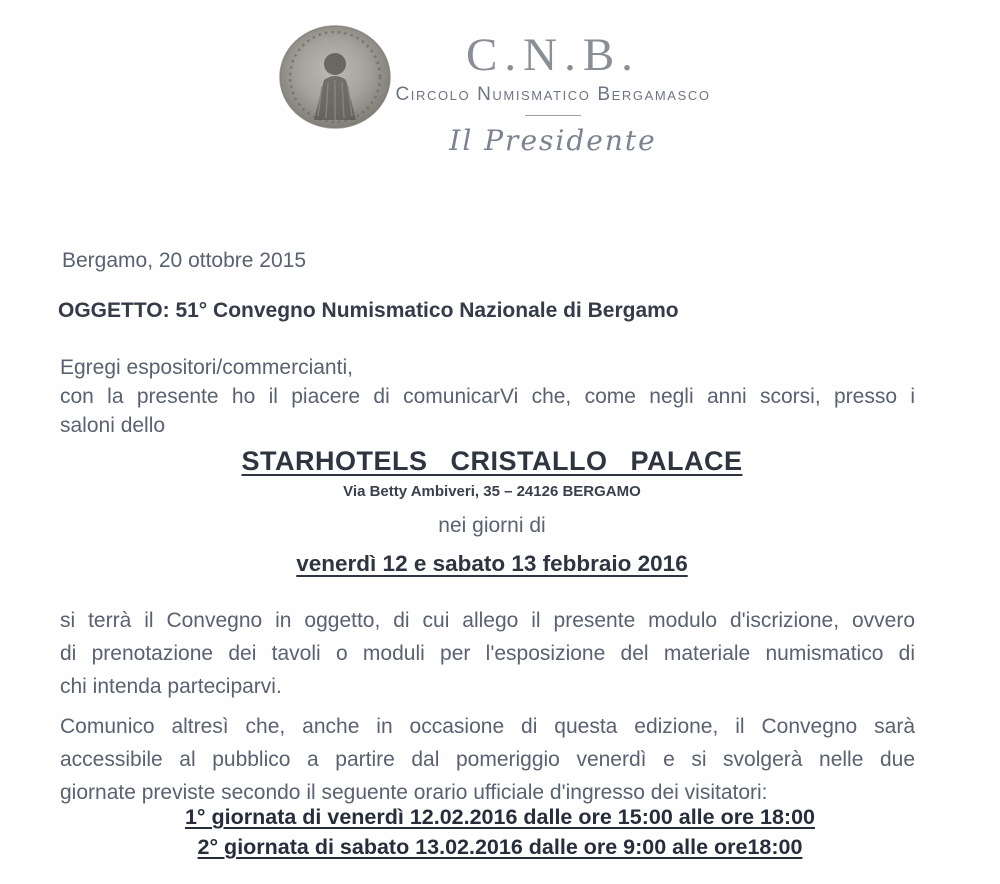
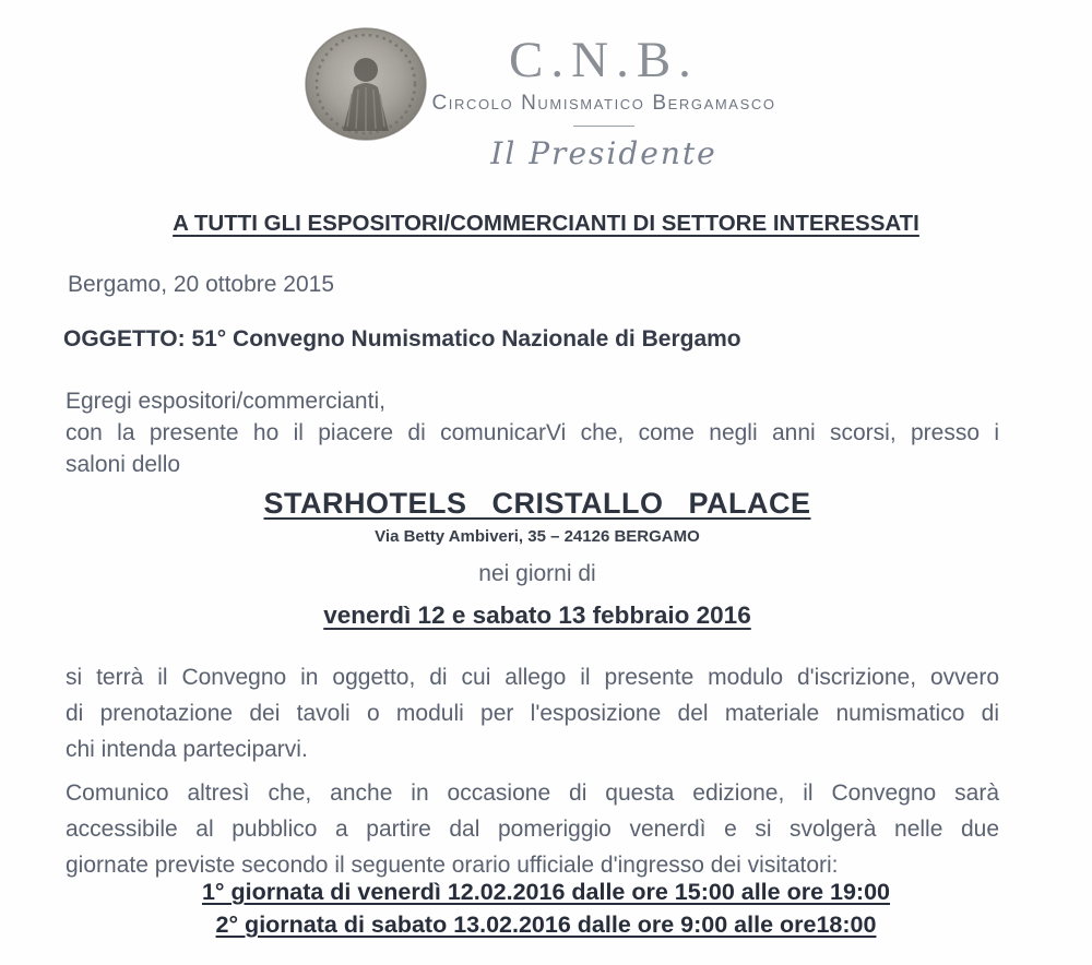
  C.N.B.
  Circolo Numismatico Bergamasco
  Il Presidente
+ A TUTTI GLI ESPOSITORI/COMMERCIANTI DI SETTORE INTERESSATI
  Bergamo, 20 ottobre 2015
  OGGETTO: 51° Convegno Numismatico Nazionale di Bergamo
  Egregi espositori/commercianti,
  con la presente ho il piacere di comunicarVi che, come negli anni scorsi, presso i
  saloni dello
  STARHOTELS CRISTALLO PALACE
  Via Betty Ambiveri, 35 – 24126 BERGAMO
  nei giorni di
  venerdì 12 e sabato 13 febbraio 2016
  si terrà il Convegno in oggetto, di cui allego il presente modulo d'iscrizione, ovvero
  di prenotazione dei tavoli o moduli per l'esposizione del materiale numismatico di
  chi intenda parteciparvi.
  Comunico altresì che, anche in occasione di questa edizione, il Convegno sarà
  accessibile al pubblico a partire dal pomeriggio venerdì e si svolgerà nelle due
  giornate previste secondo il seguente orario ufficiale d'ingresso dei visitatori:
- 1° giornata di venerdì 12.02.2016 dalle ore 15:00 alle ore 18:00
+ 1° giornata di venerdì 12.02.2016 dalle ore 15:00 alle ore 19:00
  2° giornata di sabato 13.02.2016 dalle ore 9:00 alle ore18:00
